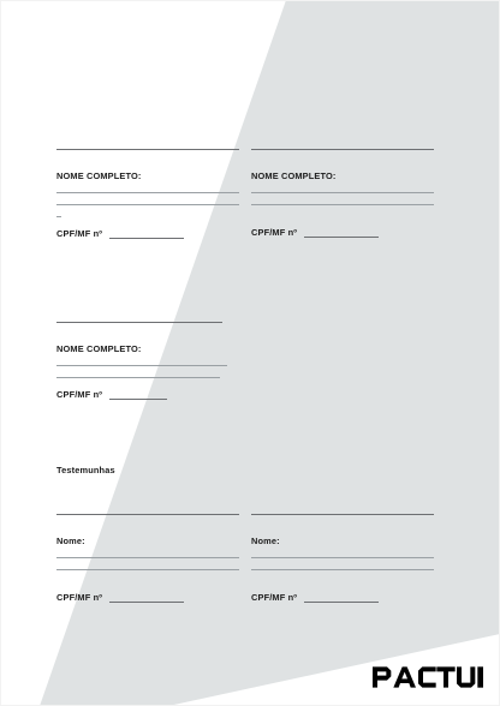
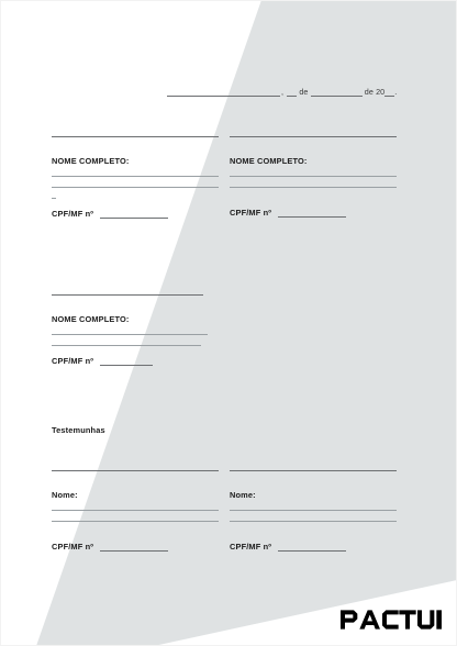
+ , de de 20 .
  NOME COMPLETO:
  CPF/MF nº
  NOME COMPLETO:
  CPF/MF nº
  NOME COMPLETO:
  CPF/MF nº
  Testemunhas
  Nome:
  CPF/MF nº
  Nome:
  CPF/MF nº
